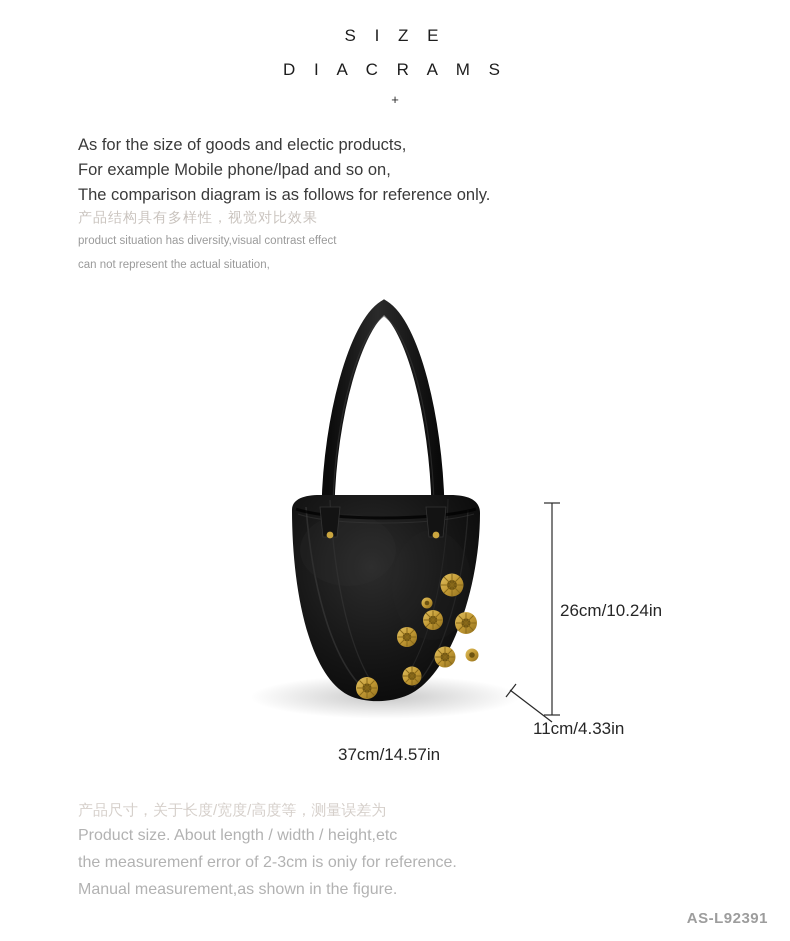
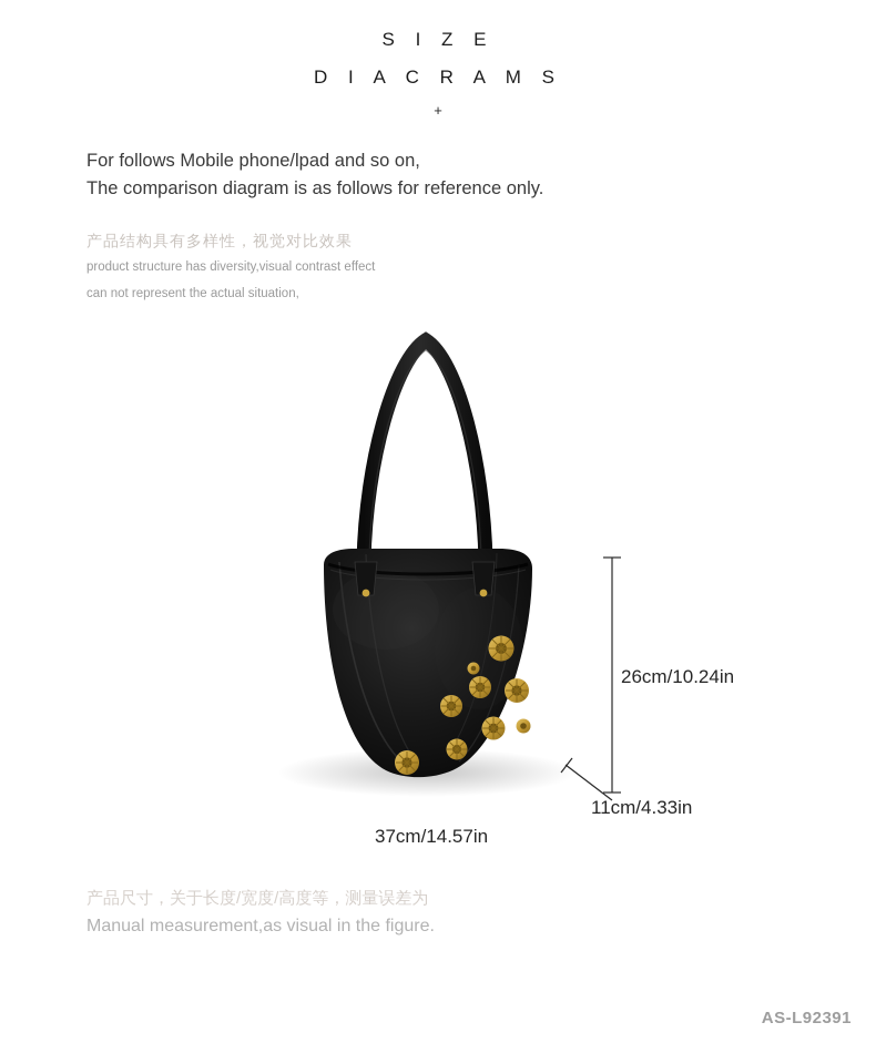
  S I Z E
  D I A C R A M S
  +
- As for the size of goods and electic products,
- For example Mobile phone/lpad and so on,
+ For follows Mobile phone/lpad and so on,
  The comparison diagram is as follows for reference only.
  产品结构具有多样性，视觉对比效果
- product situation has diversity,visual contrast effect
+ product structure has diversity,visual contrast effect
  can not represent the actual situation,
  26cm/10.24in
  11cm/4.33in
  37cm/14.57in
  产品尺寸，关于长度/宽度/高度等，测量误差为
- Product size. About length / width / height,etc
- the measuremenf error of 2-3cm is oniy for reference.
- Manual measurement,as shown in the figure.
+ Manual measurement,as visual in the figure.
  AS-L92391
